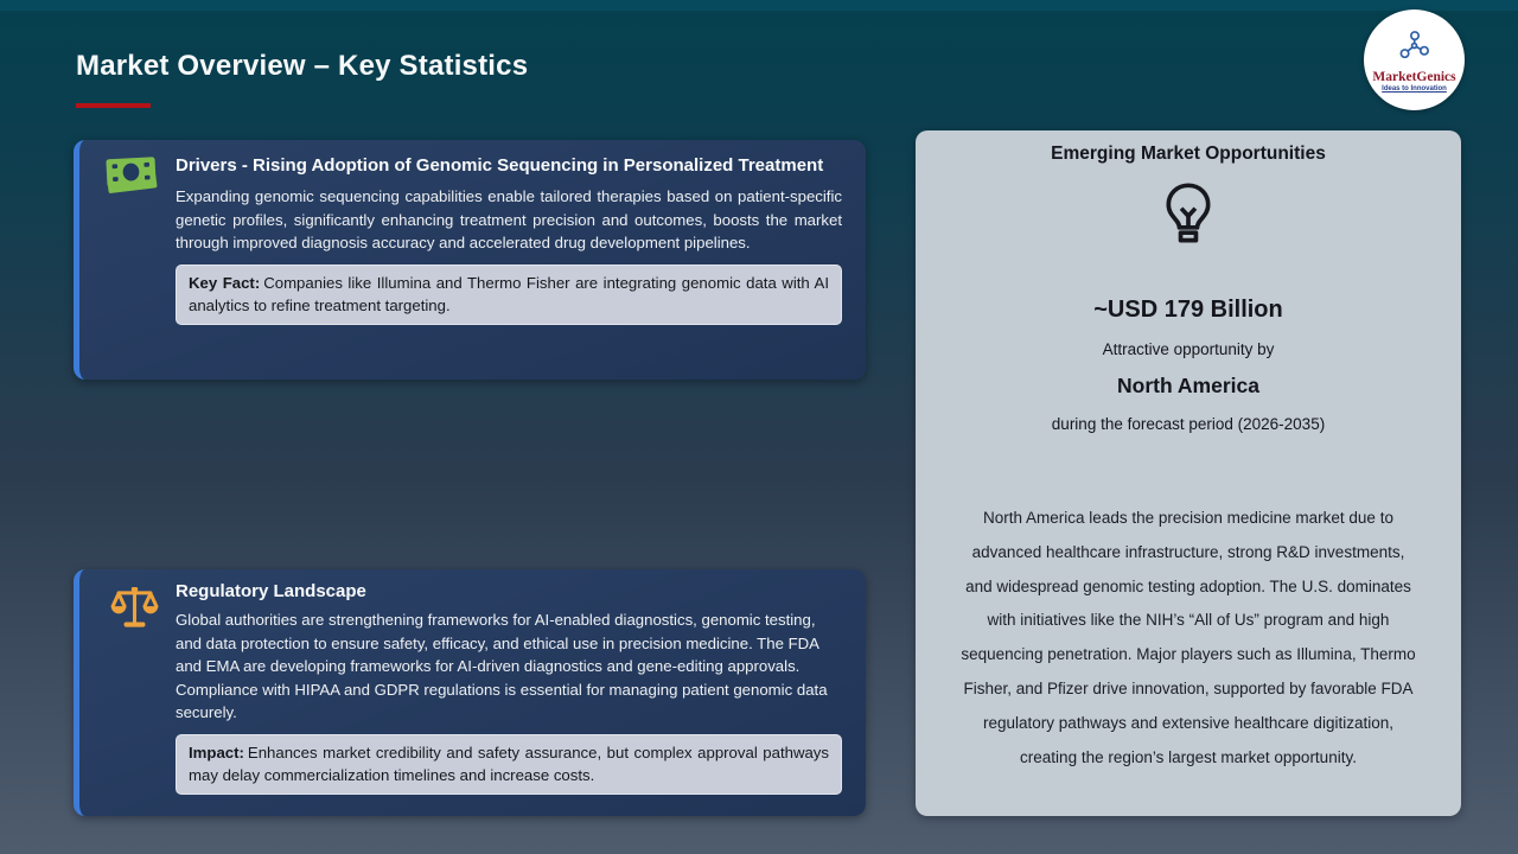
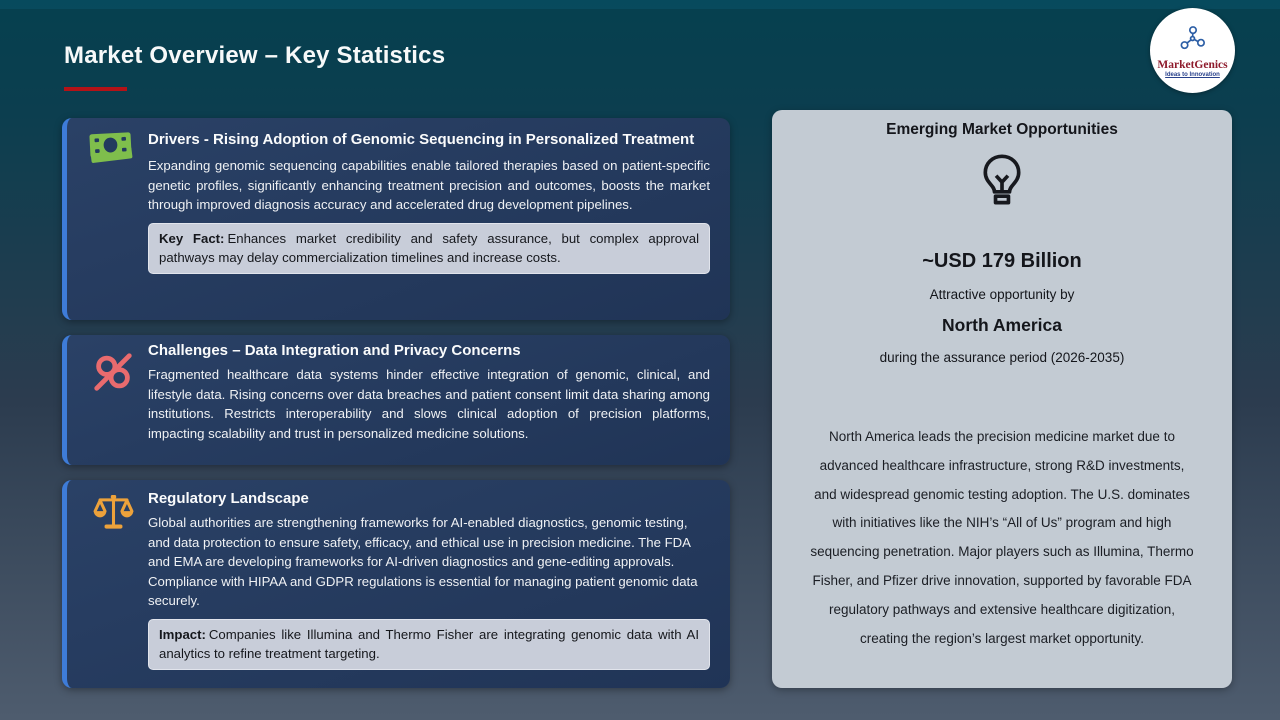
  Market Overview – Key Statistics
  MarketGenics
  Drivers - Rising Adoption of Genomic Sequencing in Personalized Treatment
  Expanding genomic sequencing capabilities enable tailored therapies based on patient-specific genetic profiles, significantly enhancing treatment precision and outcomes, boosts the market through improved diagnosis accuracy and accelerated drug development pipelines.
- Key Fact: Companies like Illumina and Thermo Fisher are integrating genomic data with AI analytics to refine treatment targeting.
+ Key Fact: Enhances market credibility and safety assurance, but complex approval pathways may delay commercialization timelines and increase costs.
+ Challenges – Data Integration and Privacy Concerns
+ Fragmented healthcare data systems hinder effective integration of genomic, clinical, and lifestyle data. Rising concerns over data breaches and patient consent limit data sharing among institutions. Restricts interoperability and slows clinical adoption of precision platforms, impacting scalability and trust in personalized medicine solutions.
  Regulatory Landscape
  Global authorities are strengthening frameworks for AI-enabled diagnostics, genomic testing, and data protection to ensure safety, efficacy, and ethical use in precision medicine. The FDA and EMA are developing frameworks for AI-driven diagnostics and gene-editing approvals. Compliance with HIPAA and GDPR regulations is essential for managing patient genomic data securely.
- Impact: Enhances market credibility and safety assurance, but complex approval pathways may delay commercialization timelines and increase costs.
+ Impact: Companies like Illumina and Thermo Fisher are integrating genomic data with AI analytics to refine treatment targeting.
  Emerging Market Opportunities
  ~USD 179 Billion
  Attractive opportunity by
  North America
- during the forecast period (2026-2035)
+ during the assurance period (2026-2035)
  North America leads the precision medicine market due to advanced healthcare infrastructure, strong R&D investments, and widespread genomic testing adoption. The U.S. dominates with initiatives like the NIH’s “All of Us” program and high sequencing penetration. Major players such as Illumina, Thermo Fisher, and Pfizer drive innovation, supported by favorable FDA regulatory pathways and extensive healthcare digitization, creating the region’s largest market opportunity.
